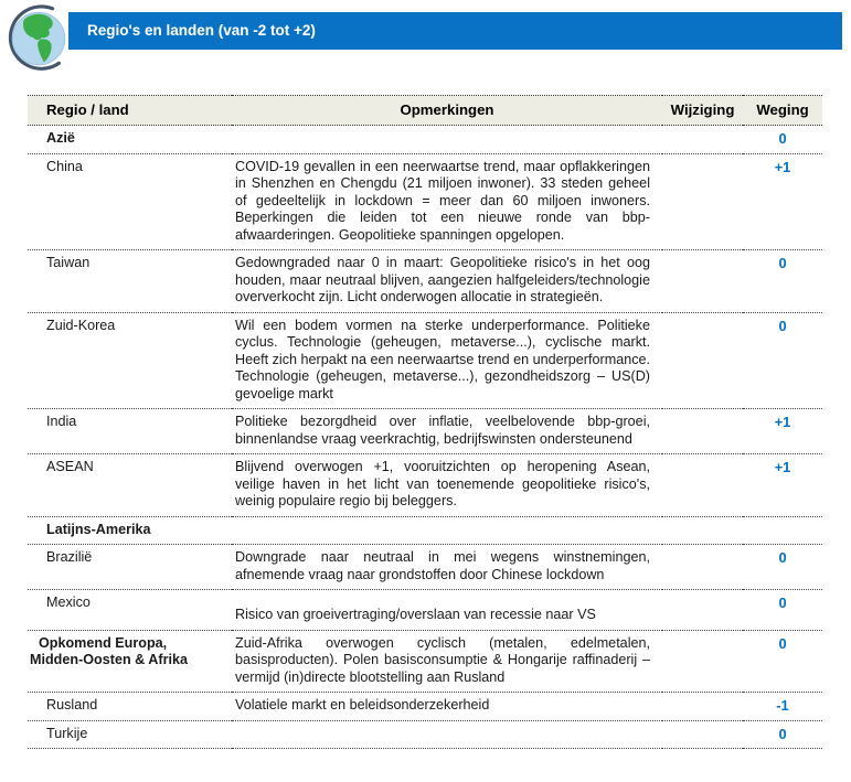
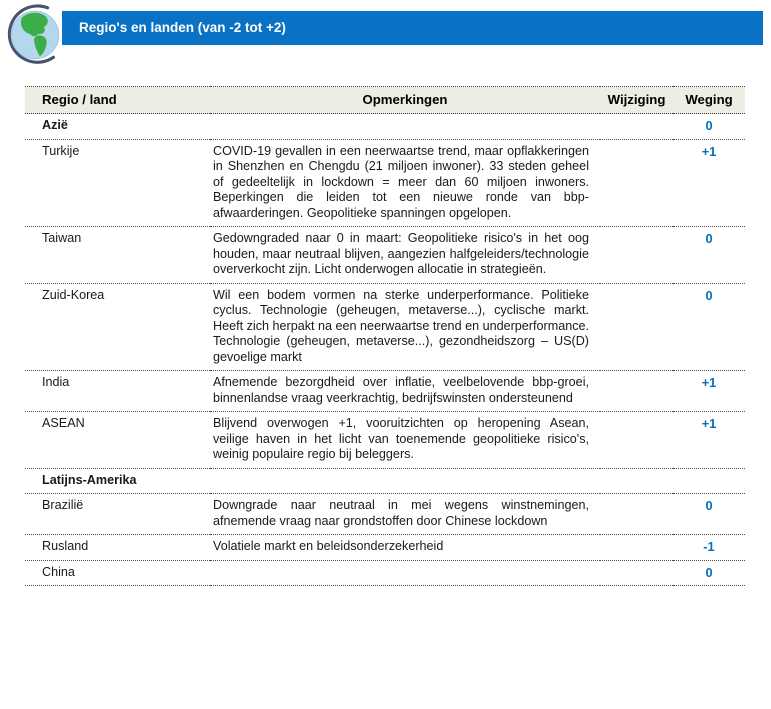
  Regio's en landen (van -2 tot +2)
  Regio / land	Opmerkingen	Wijziging	Weging
  Azië			0
- China	COVID-19 gevallen in een neerwaartse trend, maar opflakkeringen in Shenzhen en Chengdu (21 miljoen inwoner). 33 steden geheel of gedeeltelijk in lockdown = meer dan 60 miljoen inwoners. Beperkingen die leiden tot een nieuwe ronde van bbp-afwaarderingen. Geopolitieke spanningen opgelopen.		+1
+ Turkije	COVID-19 gevallen in een neerwaartse trend, maar opflakkeringen in Shenzhen en Chengdu (21 miljoen inwoner). 33 steden geheel of gedeeltelijk in lockdown = meer dan 60 miljoen inwoners. Beperkingen die leiden tot een nieuwe ronde van bbp-afwaarderingen. Geopolitieke spanningen opgelopen.		+1
  Taiwan	Gedowngraded naar 0 in maart: Geopolitieke risico's in het oog houden, maar neutraal blijven, aangezien halfgeleiders/technologie oververkocht zijn. Licht onderwogen allocatie in strategieën.		0
  Zuid-Korea	Wil een bodem vormen na sterke underperformance. Politieke cyclus. Technologie (geheugen, metaverse...), cyclische markt. Heeft zich herpakt na een neerwaartse trend en underperformance. Technologie (geheugen, metaverse...), gezondheidszorg – US(D) gevoelige markt		0
- India	Politieke bezorgdheid over inflatie, veelbelovende bbp-groei, binnenlandse vraag veerkrachtig, bedrijfswinsten ondersteunend		+1
+ India	Afnemende bezorgdheid over inflatie, veelbelovende bbp-groei, binnenlandse vraag veerkrachtig, bedrijfswinsten ondersteunend		+1
  ASEAN	Blijvend overwogen +1, vooruitzichten op heropening Asean, veilige haven in het licht van toenemende geopolitieke risico's, weinig populaire regio bij beleggers.		+1
  Latijns-Amerika
  Brazilië	Downgrade naar neutraal in mei wegens winstnemingen, afnemende vraag naar grondstoffen door Chinese lockdown		0
- Mexico	Risico van groeivertraging/overslaan van recessie naar VS		0
- Opkomend Europa, Midden-Oosten & Afrika	Zuid-Afrika overwogen cyclisch (metalen, edelmetalen, basisproducten). Polen basisconsumptie & Hongarije raffinaderij – vermijd (in)directe blootstelling aan Rusland		0
  Rusland	Volatiele markt en beleidsonderzekerheid		-1
- Turkije			0
+ China			0
